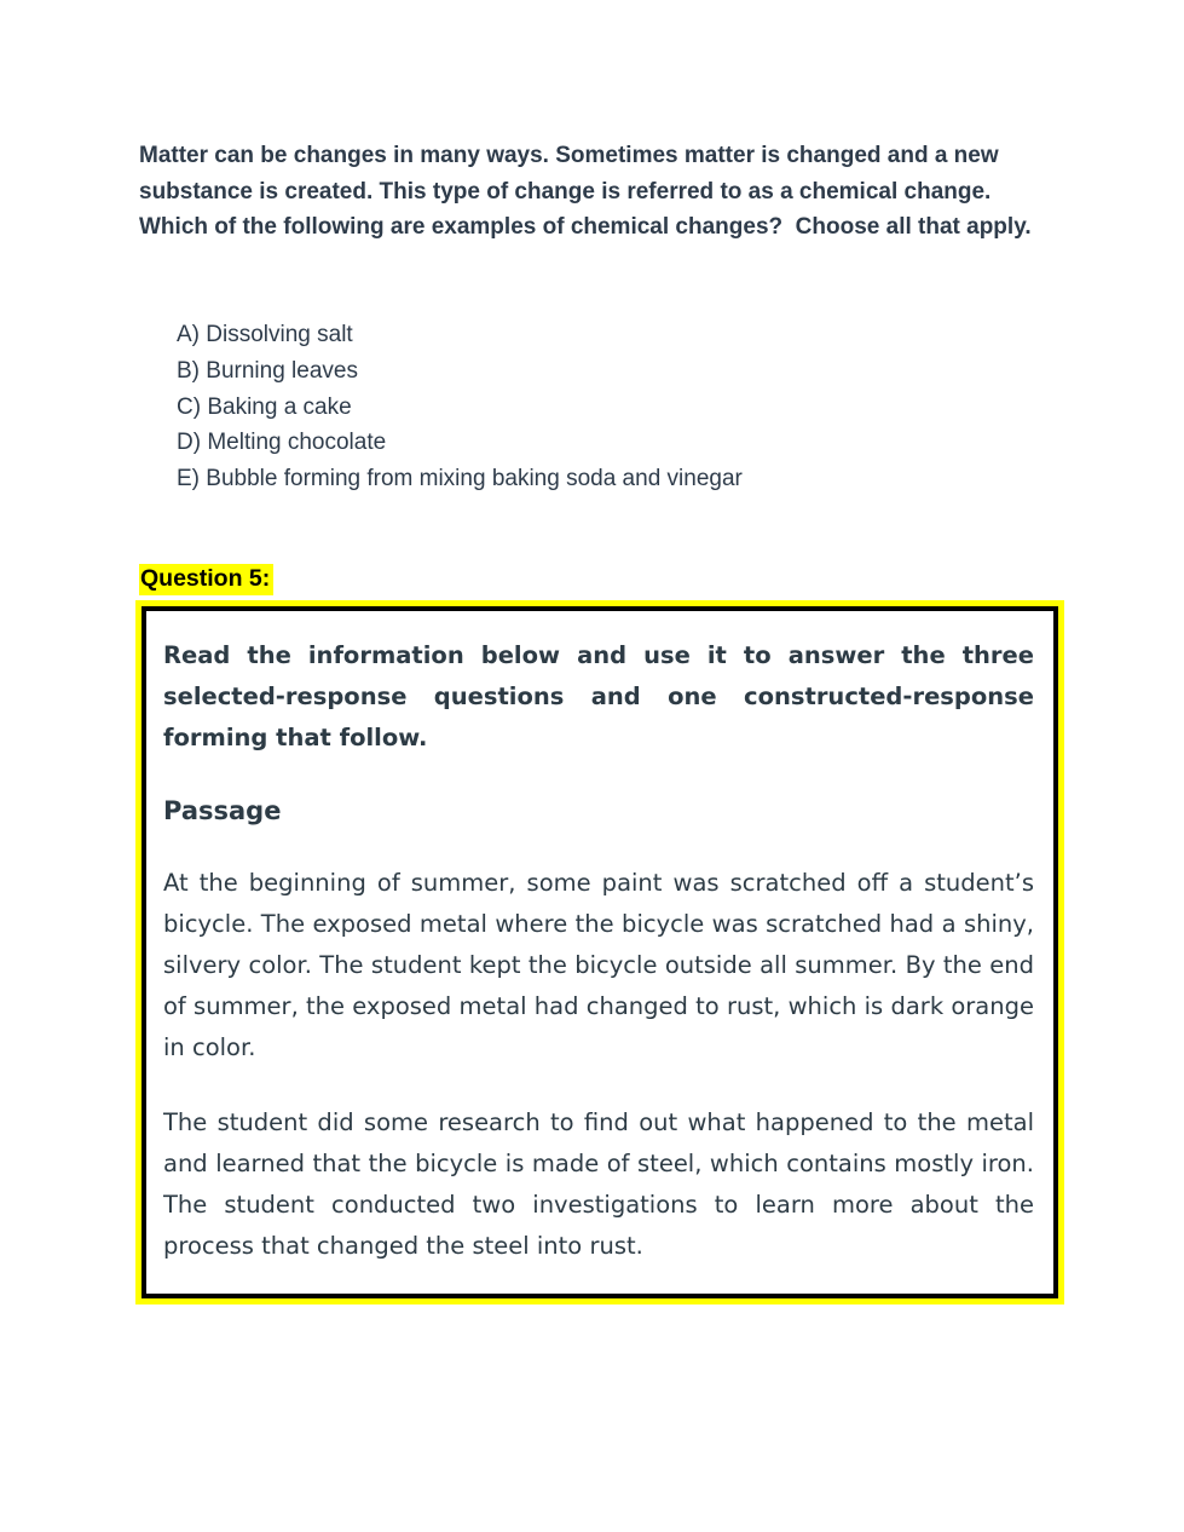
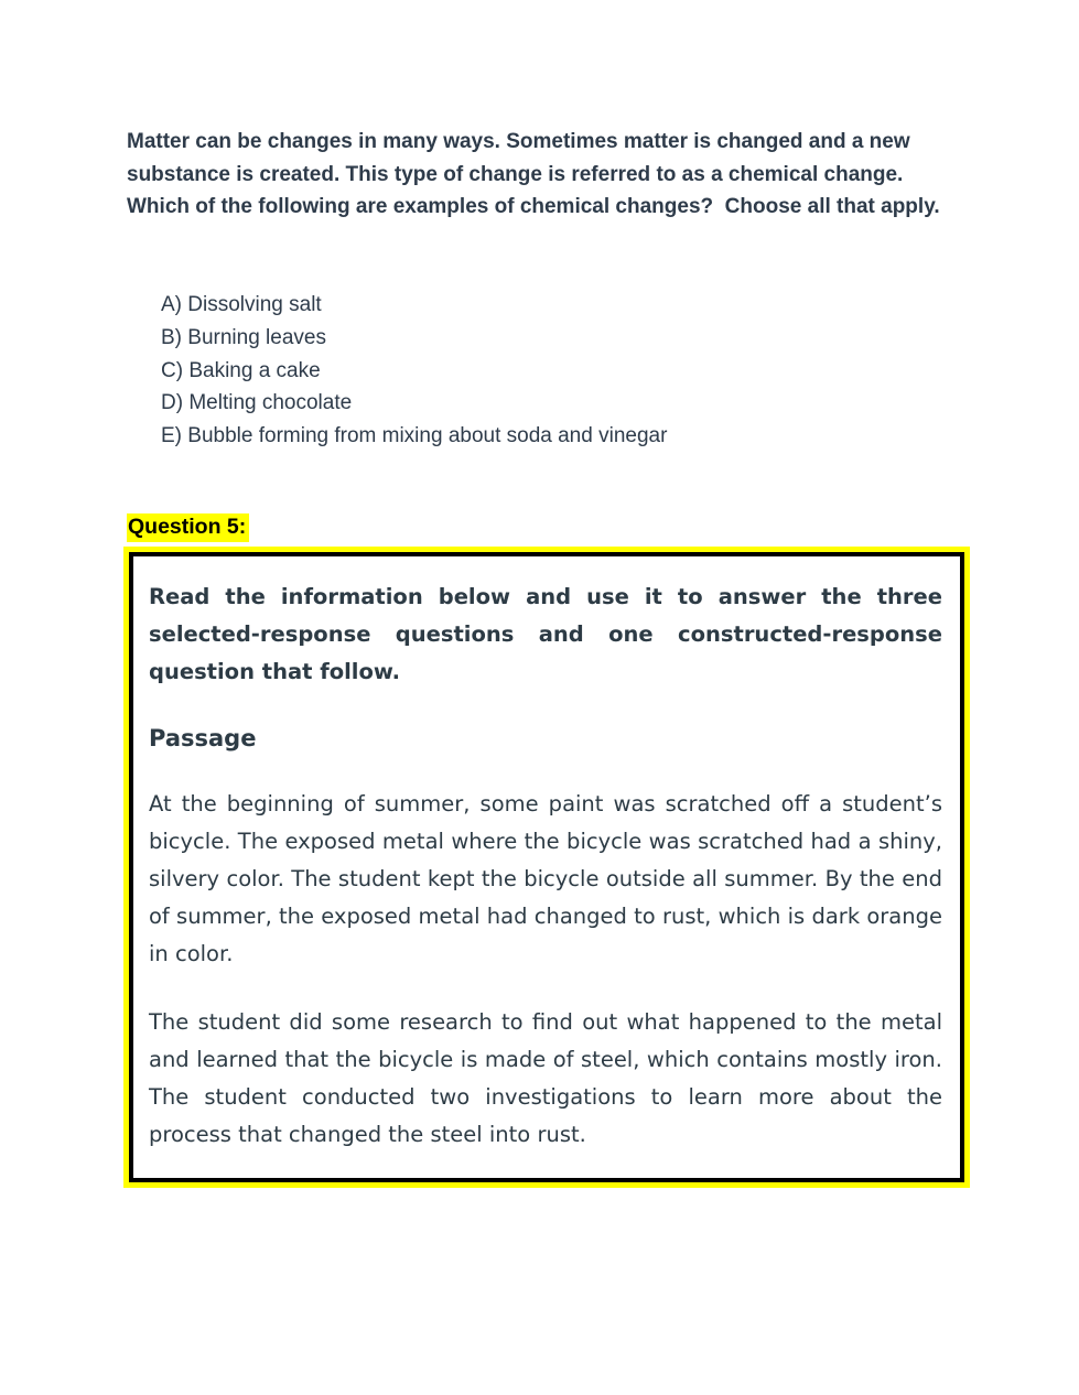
  Matter can be changes in many ways. Sometimes matter is changed and a new substance is created. This type of change is referred to as a chemical change. Which of the following are examples of chemical changes? Choose all that apply.
  A) Dissolving salt
  B) Burning leaves
  C) Baking a cake
  D) Melting chocolate
- E) Bubble forming from mixing baking soda and vinegar
+ E) Bubble forming from mixing about soda and vinegar
  Question 5:
- Read the information below and use it to answer the three selected-response questions and one constructed-response forming that follow.
+ Read the information below and use it to answer the three selected-response questions and one constructed-response question that follow.
  Passage
  At the beginning of summer, some paint was scratched off a student’s bicycle. The exposed metal where the bicycle was scratched had a shiny, silvery color. The student kept the bicycle outside all summer. By the end of summer, the exposed metal had changed to rust, which is dark orange in color.
  The student did some research to find out what happened to the metal and learned that the bicycle is made of steel, which contains mostly iron. The student conducted two investigations to learn more about the process that changed the steel into rust.
